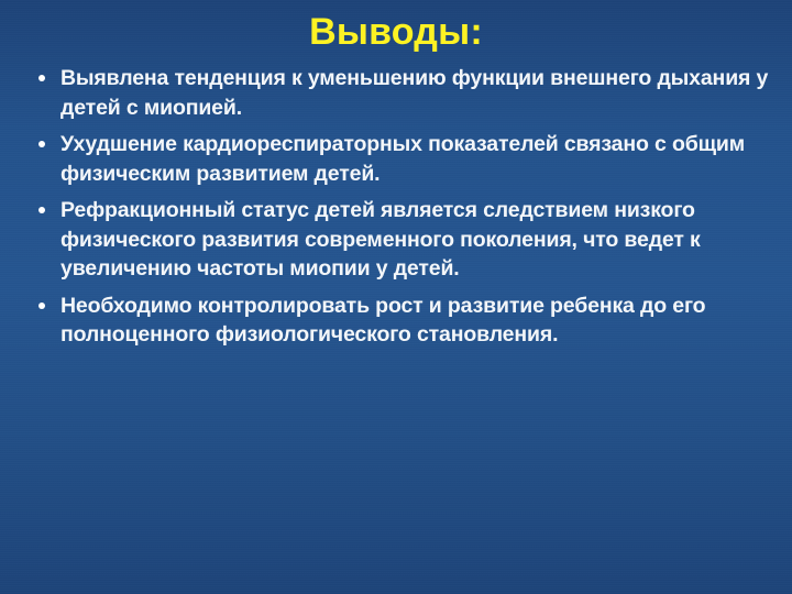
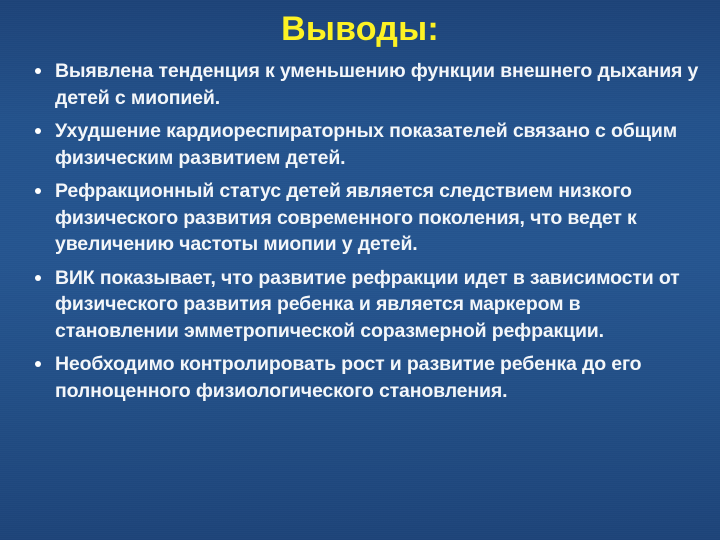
  Выводы:
  Выявлена тенденция к уменьшению функции внешнего дыхания у детей с миопией.
  Ухудшение кардиореспираторных показателей связано с общим физическим развитием детей.
  Рефракционный статус детей является следствием низкого физического развития современного поколения, что ведет к увеличению частоты миопии у детей.
+ ВИК показывает, что развитие рефракции идет в зависимости от физического развития ребенка и является маркером в становлении эмметропической соразмерной рефракции.
  Необходимо контролировать рост и развитие ребенка до его полноценного физиологического становления.
